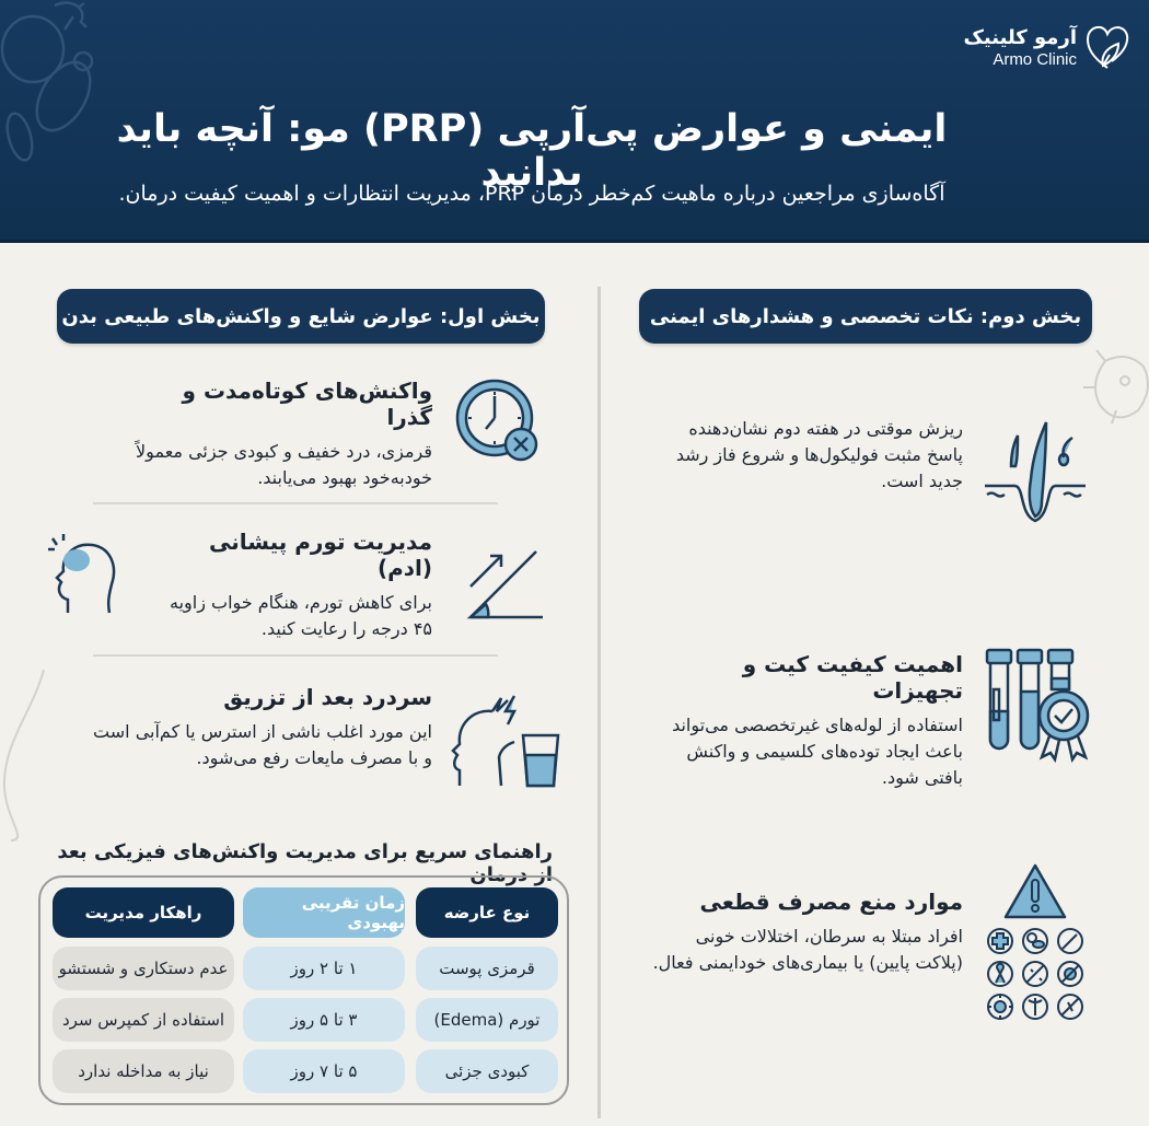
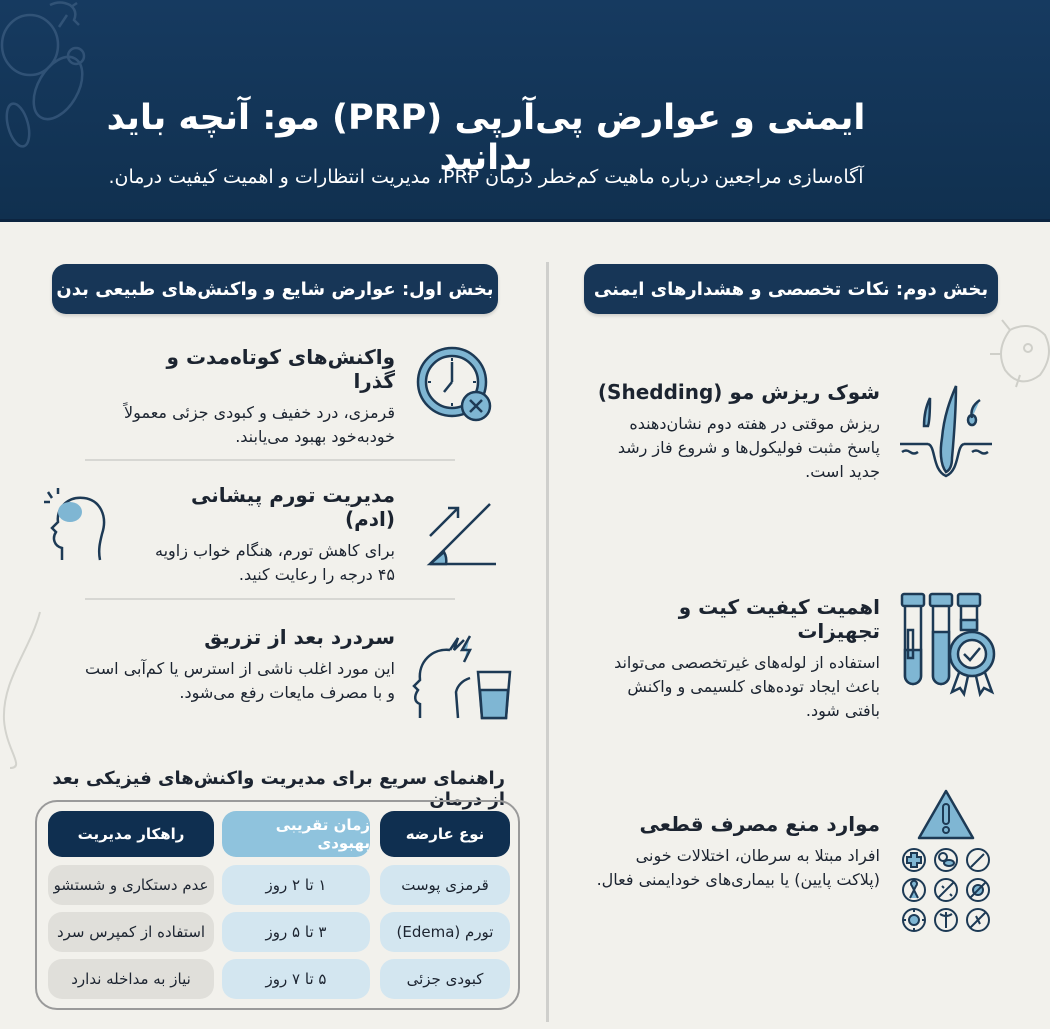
- آرمو کلینیک
- Armo Clinic
  ایمنی و عوارض پی‌آرپی (PRP) مو: آنچه باید بدانید
  آگاه‌سازی مراجعین درباره ماهیت کم‌خطر درمان PRP، مدیریت انتظارات و اهمیت کیفیت درمان.
  بخش اول: عوارض شایع و واکنش‌های طبیعی بدن
  واکنشهای کوتاه‌مدت و گذرا
  قرمزی، درد خفیف و کبودی جزئی معمولاً خودبهخود بهبود مییابند.
  مدیریت تورم پیشانی (ادم)
  برای کاهش تورم، هنگام خواب زاویه ۴۵ درجه را رعایت کنید.
  سردرد بعد از تزریق
  این مورد اغلب ناشی از استرس یا کم‌آبی است و با مصرف مایعات رفع می‌شود.
  راهنمای سریع برای مدیریت واکنش‌های فیزیکی بعد از درمان
  نوع عارضه
  زمان تقریبی بهبودی
  راهکار مدیریت
  قرمزی پوست
  ۱ تا ۲ روز
  عدم دستکاری و شستشو
  تورم (Edema)
  ۳ تا ۵ روز
  استفاده از کمپرس سرد
  کبودی جزئی
  ۵ تا ۷ روز
  نیاز به مداخله ندارد
  بخش دوم: نکات تخصصی و هشدارهای ایمنی
+ شوک ریزش مو (Shedding)
  ریزش موقتی در هفته دوم نشاندهنده پاسخ مثبت فولیکولها و شروع فاز رشد جدید است.
  اهمیت کیفیت کیت و تجهیزات
  استفاده از لوله‌های غیرتخصصی میتواند باعث ایجاد تودههای کلسیمی و واکنش بافتی شود.
  موارد منع مصرف قطعی
  افراد مبتلا به سرطان، اختلالات خونی (پلاکت پایین) یا بیماری‌های خودایمنی فعال.
